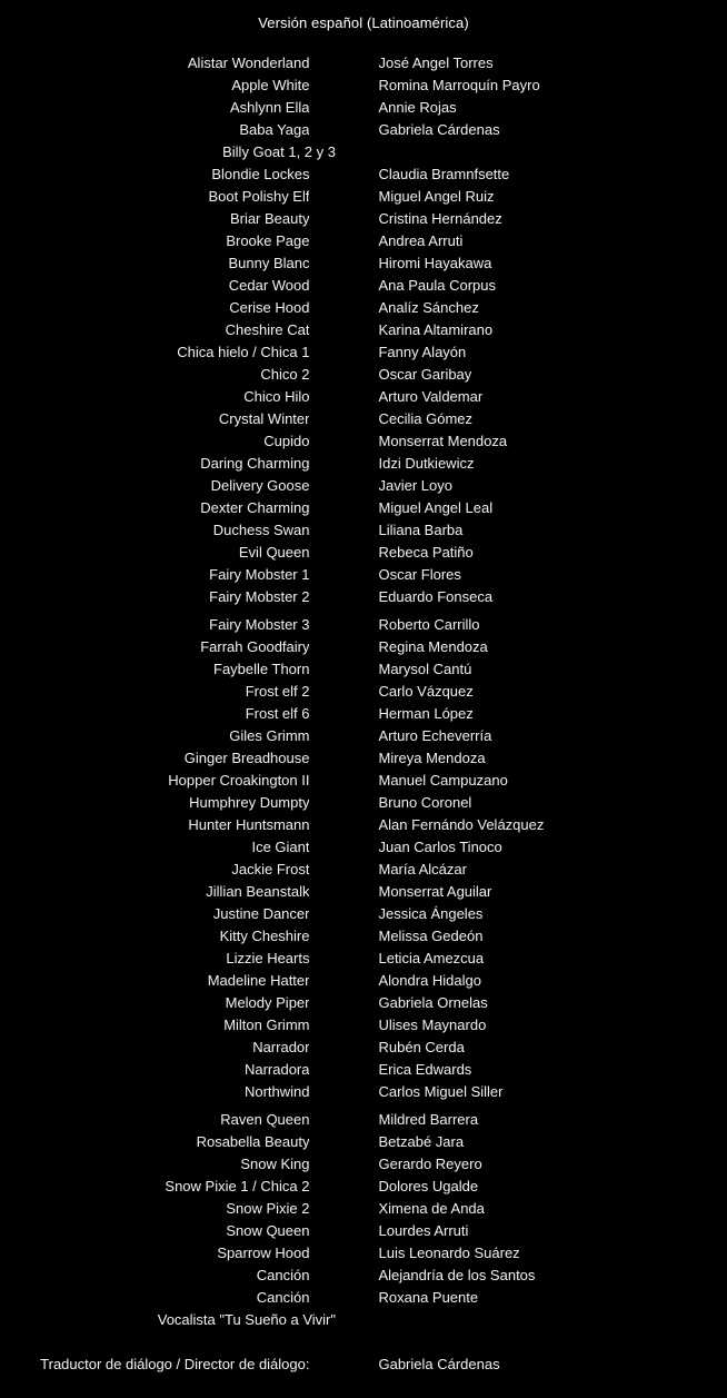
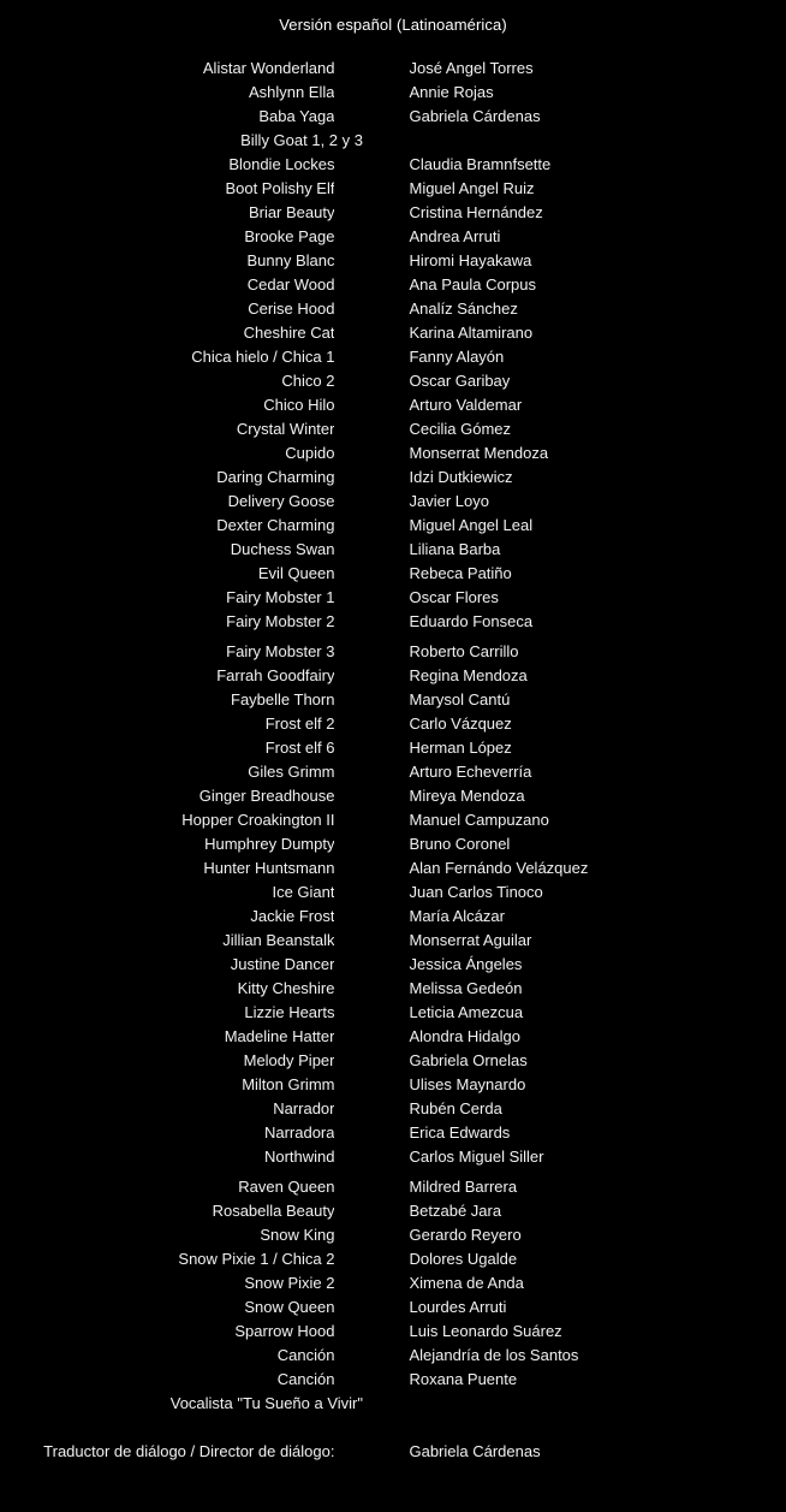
  Versión español (Latinoamérica)
  Alistar Wonderland
  José Angel Torres
- Apple White
- Romina Marroquín Payro
  Ashlynn Ella
  Annie Rojas
  Baba Yaga
  Gabriela Cárdenas
  Billy Goat 1, 2 y 3
  Blondie Lockes
  Claudia Bramnfsette
  Boot Polishy Elf
  Miguel Angel Ruiz
  Briar Beauty
  Cristina Hernández
  Brooke Page
  Andrea Arruti
  Bunny Blanc
  Hiromi Hayakawa
  Cedar Wood
  Ana Paula Corpus
  Cerise Hood
  Analíz Sánchez
  Cheshire Cat
  Karina Altamirano
  Chica hielo / Chica 1
  Fanny Alayón
  Chico 2
  Oscar Garibay
  Chico Hilo
  Arturo Valdemar
  Crystal Winter
  Cecilia Gómez
  Cupido
  Monserrat Mendoza
  Daring Charming
  Idzi Dutkiewicz
  Delivery Goose
  Javier Loyo
  Dexter Charming
  Miguel Angel Leal
  Duchess Swan
  Liliana Barba
  Evil Queen
  Rebeca Patiño
  Fairy Mobster 1
  Oscar Flores
  Fairy Mobster 2
  Eduardo Fonseca
  Fairy Mobster 3
  Roberto Carrillo
  Farrah Goodfairy
  Regina Mendoza
  Faybelle Thorn
  Marysol Cantú
  Frost elf 2
  Carlo Vázquez
  Frost elf 6
  Herman López
  Giles Grimm
  Arturo Echeverría
  Ginger Breadhouse
  Mireya Mendoza
  Hopper Croakington II
  Manuel Campuzano
  Humphrey Dumpty
  Bruno Coronel
  Hunter Huntsmann
  Alan Fernándo Velázquez
  Ice Giant
  Juan Carlos Tinoco
  Jackie Frost
  María Alcázar
  Jillian Beanstalk
  Monserrat Aguilar
  Justine Dancer
  Jessica Ángeles
  Kitty Cheshire
  Melissa Gedeón
  Lizzie Hearts
  Leticia Amezcua
  Madeline Hatter
  Alondra Hidalgo
  Melody Piper
  Gabriela Ornelas
  Milton Grimm
  Ulises Maynardo
  Narrador
  Rubén Cerda
  Narradora
  Erica Edwards
  Northwind
  Carlos Miguel Siller
  Raven Queen
  Mildred Barrera
  Rosabella Beauty
  Betzabé Jara
  Snow King
  Gerardo Reyero
  Snow Pixie 1 / Chica 2
  Dolores Ugalde
  Snow Pixie 2
  Ximena de Anda
  Snow Queen
  Lourdes Arruti
  Sparrow Hood
  Luis Leonardo Suárez
  Canción
  Alejandría de los Santos
  Canción
  Roxana Puente
  Vocalista "Tu Sueño a Vivir"
  Traductor de diálogo / Director de diálogo:
  Gabriela Cárdenas
